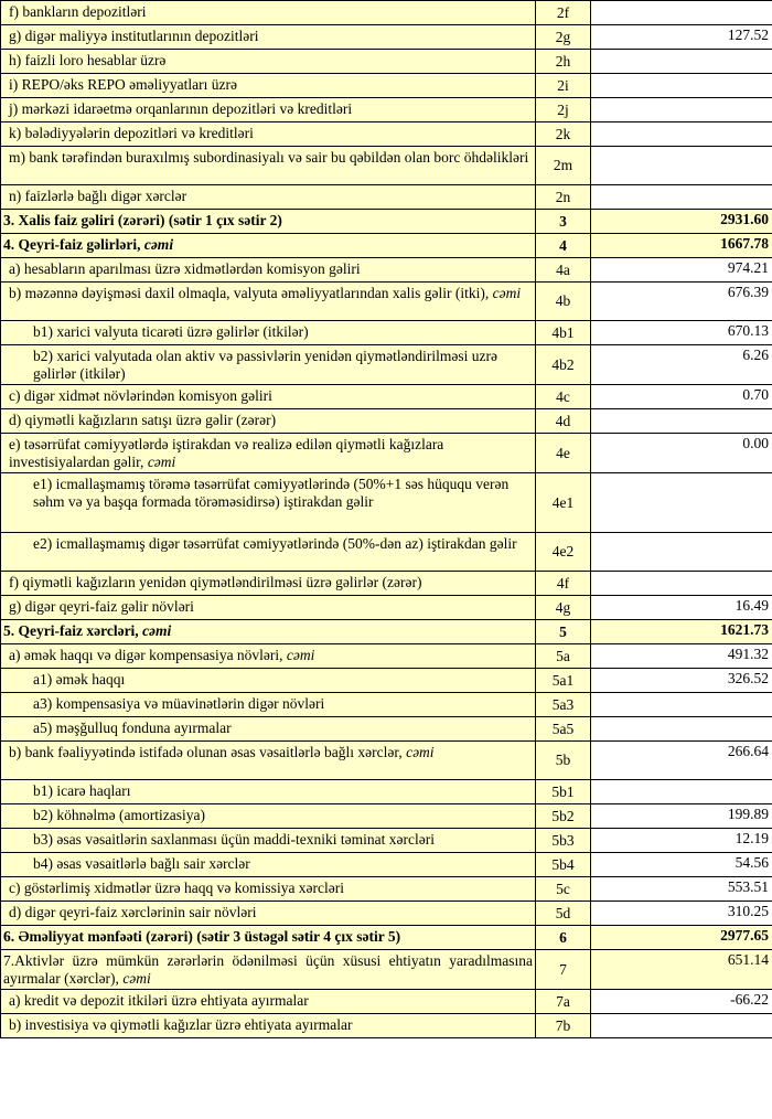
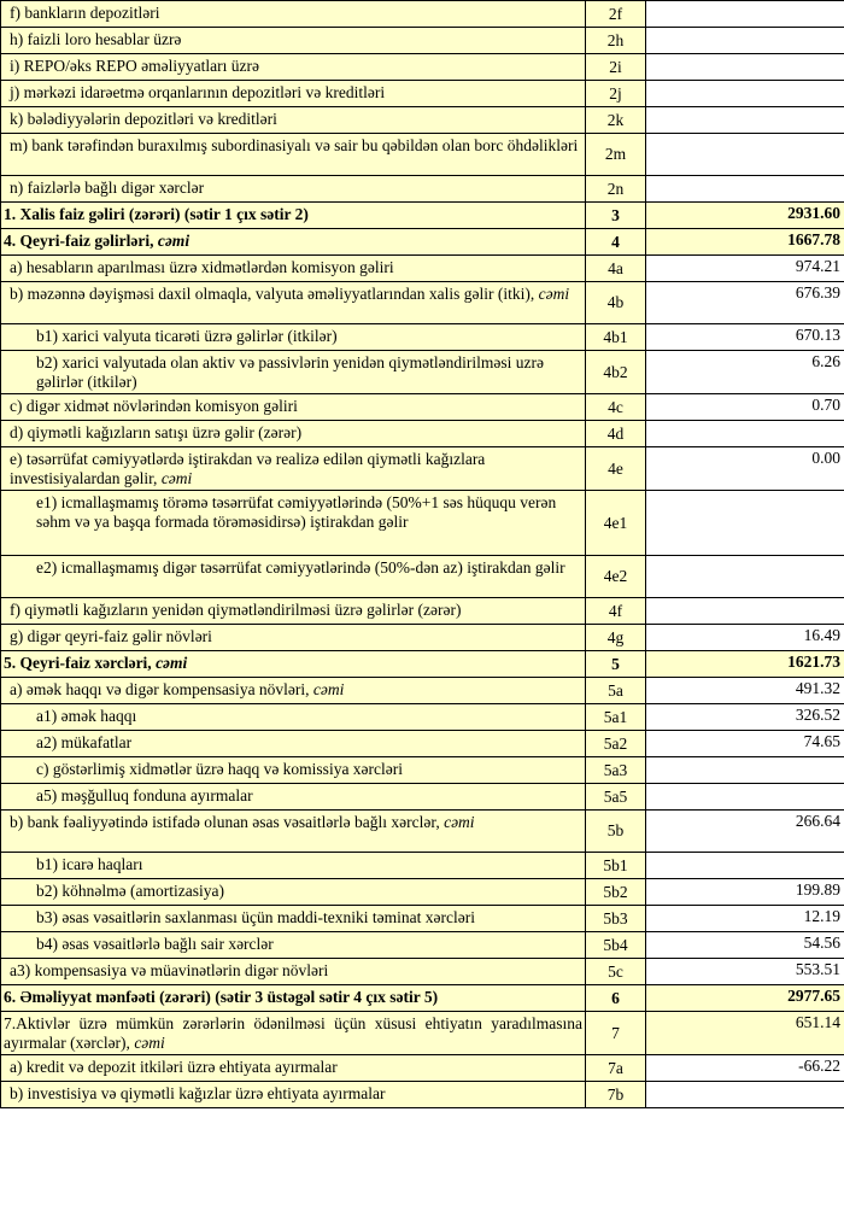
  f) bankların depozitləri	2f
- g) digər maliyyə institutlarının depozitləri	2g	127.52
  h) faizli loro hesablar üzrə	2h
  i) REPO/əks REPO əməliyyatları üzrə	2i
  j) mərkəzi idarəetmə orqanlarının depozitləri və kreditləri	2j
  k) bələdiyyələrin depozitləri və kreditləri	2k
  m) bank tərəfindən buraxılmış subordinasiyalı və sair bu qəbildən olan borc öhdəlikləri	2m
  n) faizlərlə bağlı digər xərclər	2n
- 3. Xalis faiz gəliri (zərəri) (sətir 1 çıx sətir 2)	3	2931.60
+ 1. Xalis faiz gəliri (zərəri) (sətir 1 çıx sətir 2)	3	2931.60
  4. Qeyri-faiz gəlirləri, cəmi	4	1667.78
  a) hesabların aparılması üzrə xidmətlərdən komisyon gəliri	4a	974.21
  b) məzənnə dəyişməsi daxil olmaqla, valyuta əməliyyatlarından xalis gəlir (itki), cəmi	4b	676.39
  b1) xarici valyuta ticarəti üzrə gəlirlər (itkilər)	4b1	670.13
  b2) xarici valyutada olan aktiv və passivlərin yenidən qiymətləndirilməsi uzrə gəlirlər (itkilər)	4b2	6.26
  c) digər xidmət növlərindən komisyon gəliri	4c	0.70
  d) qiymətli kağızların satışı üzrə gəlir (zərər)	4d
  e) təsərrüfat cəmiyyətlərdə iştirakdan və realizə edilən qiymətli kağızlara investisiyalardan gəlir, cəmi	4e	0.00
  e1) icmallaşmamış törəmə təsərrüfat cəmiyyətlərində (50%+1 səs hüququ verən səhm və ya başqa formada törəməsidirsə) iştirakdan gəlir	4e1
  e2) icmallaşmamış digər təsərrüfat cəmiyyətlərində (50%-dən az) iştirakdan gəlir	4e2
  f) qiymətli kağızların yenidən qiymətləndirilməsi üzrə gəlirlər (zərər)	4f
  g) digər qeyri-faiz gəlir növləri	4g	16.49
  5. Qeyri-faiz xərcləri, cəmi	5	1621.73
  a) əmək haqqı və digər kompensasiya növləri, cəmi	5a	491.32
  a1) əmək haqqı	5a1	326.52
+ a2) mükafatlar	5a2	74.65
- a3) kompensasiya və müavinətlərin digər növləri	5a3
+ c) göstərlimiş xidmətlər üzrə haqq və komissiya xərcləri	5a3
  a5) məşğulluq fonduna ayırmalar	5a5
  b) bank fəaliyyətində istifadə olunan əsas vəsaitlərlə bağlı xərclər, cəmi	5b	266.64
  b1) icarə haqları	5b1
  b2) köhnəlmə (amortizasiya)	5b2	199.89
  b3) əsas vəsaitlərin saxlanması üçün maddi-texniki təminat xərcləri	5b3	12.19
  b4) əsas vəsaitlərlə bağlı sair xərclər	5b4	54.56
- c) göstərlimiş xidmətlər üzrə haqq və komissiya xərcləri	5c	553.51
+ a3) kompensasiya və müavinətlərin digər növləri	5c	553.51
- d) digər qeyri-faiz xərclərinin sair növləri	5d	310.25
  6. Əməliyyat mənfəəti (zərəri) (sətir 3 üstəgəl sətir 4 çıx sətir 5)	6	2977.65
  7.Aktivlər üzrə mümkün zərərlərin ödənilməsi üçün xüsusi ehtiyatın yaradılmasına ayırmalar (xərclər), cəmi	7	651.14
  a) kredit və depozit itkiləri üzrə ehtiyata ayırmalar	7a	-66.22
  b) investisiya və qiymətli kağızlar üzrə ehtiyata ayırmalar	7b
